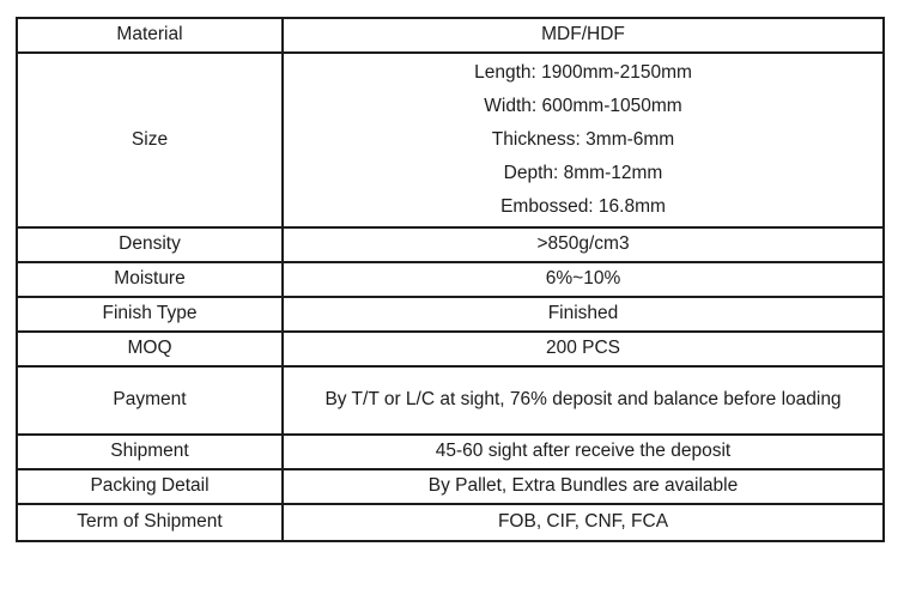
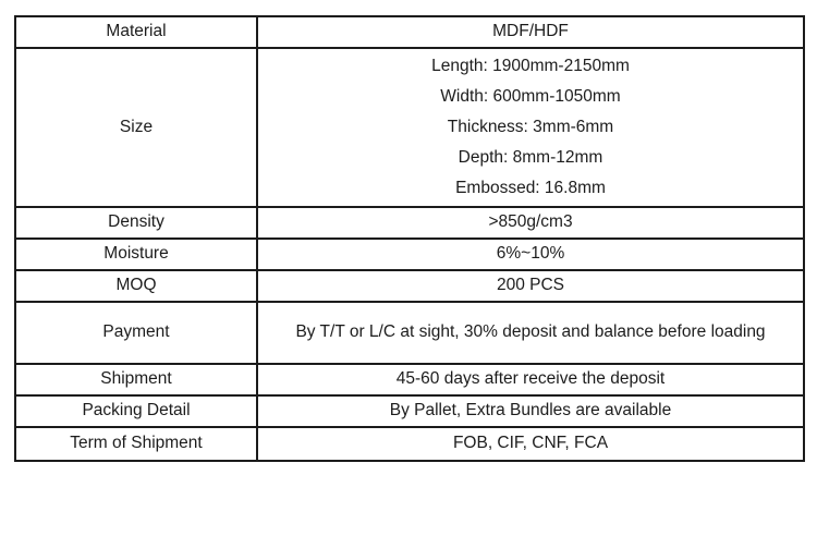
  Material	MDF/HDF
  Size	Length: 1900mm-2150mm Width: 600mm-1050mm Thickness: 3mm-6mm Depth: 8mm-12mm Embossed: 16.8mm
  Density	>850g/cm3
  Moisture	6%~10%
- Finish Type	Finished
  MOQ	200 PCS
- Payment	By T/T or L/C at sight, 76% deposit and balance before loading
+ Payment	By T/T or L/C at sight, 30% deposit and balance before loading
- Shipment	45-60 sight after receive the deposit
+ Shipment	45-60 days after receive the deposit
  Packing Detail	By Pallet, Extra Bundles are available
  Term of Shipment	FOB, CIF, CNF, FCA
